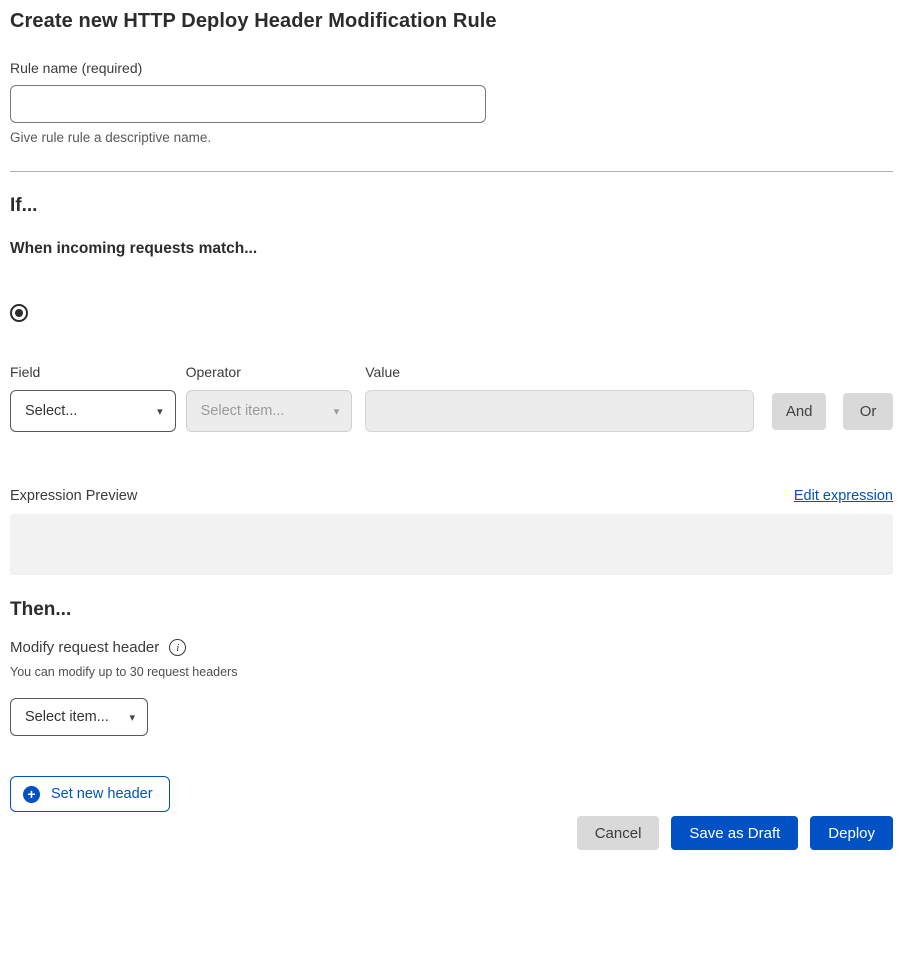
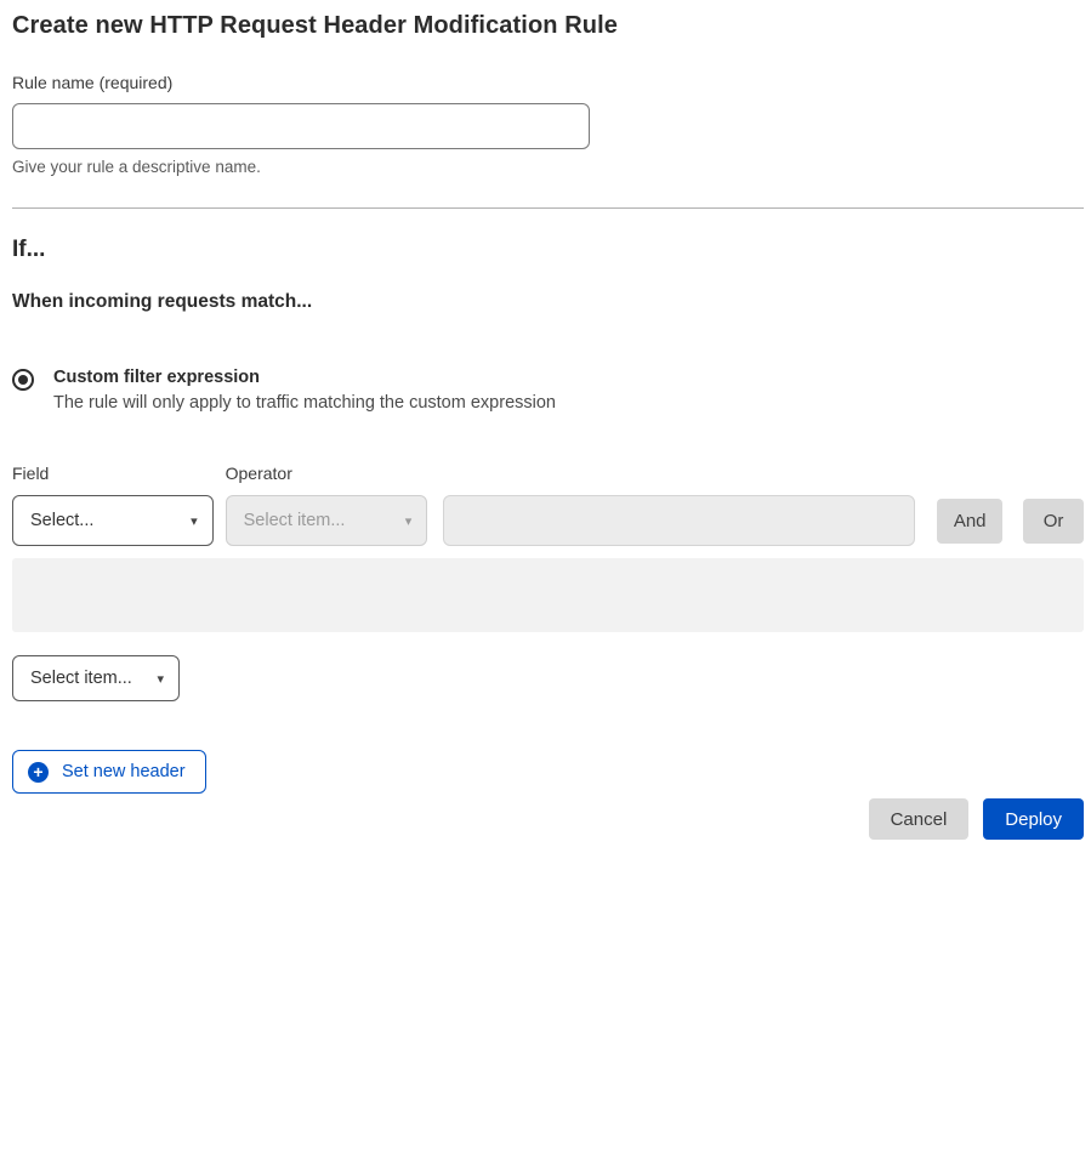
- Create new HTTP Deploy Header Modification Rule
+ Create new HTTP Request Header Modification Rule
  Rule name (required)
- Give rule rule a descriptive name.
+ Give your rule a descriptive name.
  If...
  When incoming requests match...
+ Custom filter expression
+ The rule will only apply to traffic matching the custom expression
  Field
  Select...
  ▾
  Operator
  Select item...
  ▾
- Value
  And
  Or
- Expression Preview
- Edit expression
- Then...
- Modify request header
- i
- You can modify up to 30 request headers
  Select item...
  ▾
  +
  Set new header
  Cancel
- Save as Draft
  Deploy
